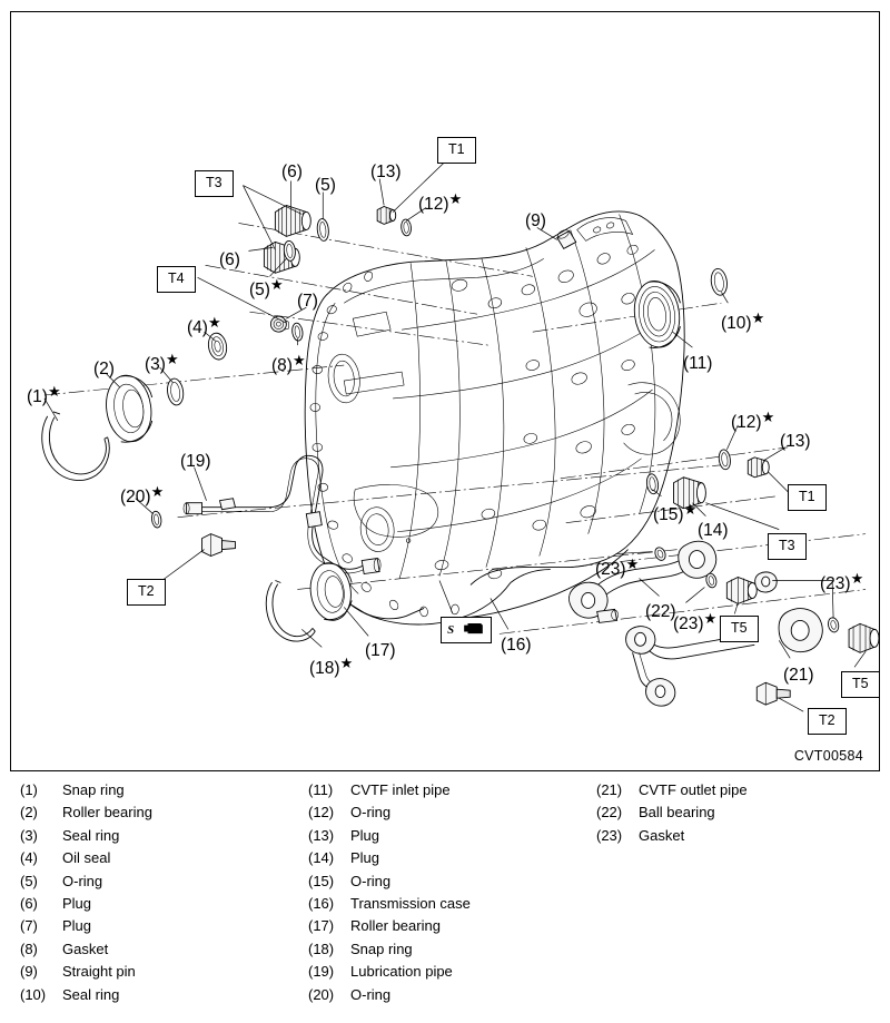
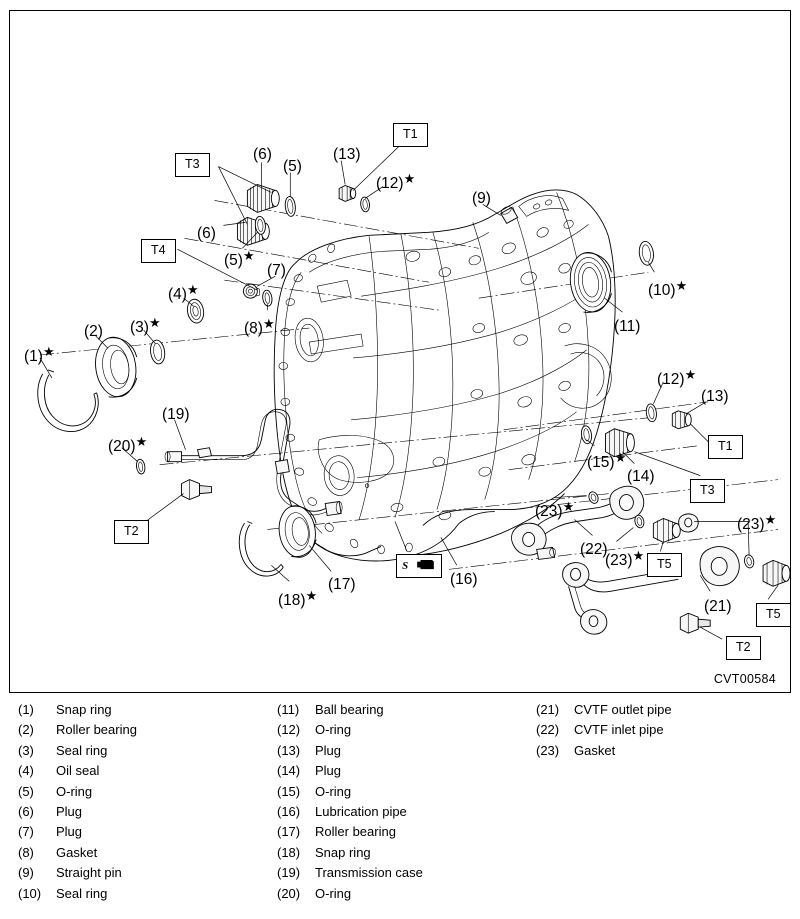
  (1)★
  (2)
  (3)★
  (4)★
  (5)
  (5)★
  (6)
  (6)
  (7)
  (8)★
  (9)
  (10)★
  (11)
  (12)★
  (12)★
  (13)
  (13)
  (14)
  (15)★
  (16)
  (17)
  (18)★
  (19)
  (20)★
  (21)
  (22)
  (23)★
  (23)★
  (23)★
  T1
  T3
  T4
  T2
  T1
  T3
  T5
  T5
  T2
  S
  CVT00584
  (1)
  Snap ring
  (2)
  Roller bearing
  (3)
  Seal ring
  (4)
  Oil seal
  (5)
  O-ring
  (6)
  Plug
  (7)
  Plug
  (8)
  Gasket
  (9)
  Straight pin
  (10)
  Seal ring
  (11)
- CVTF inlet pipe
+ Ball bearing
  (12)
  O-ring
  (13)
  Plug
  (14)
  Plug
  (15)
  O-ring
  (16)
- Transmission case
+ Lubrication pipe
  (17)
  Roller bearing
  (18)
  Snap ring
  (19)
- Lubrication pipe
+ Transmission case
  (20)
  O-ring
  (21)
  CVTF outlet pipe
  (22)
- Ball bearing
+ CVTF inlet pipe
  (23)
  Gasket
